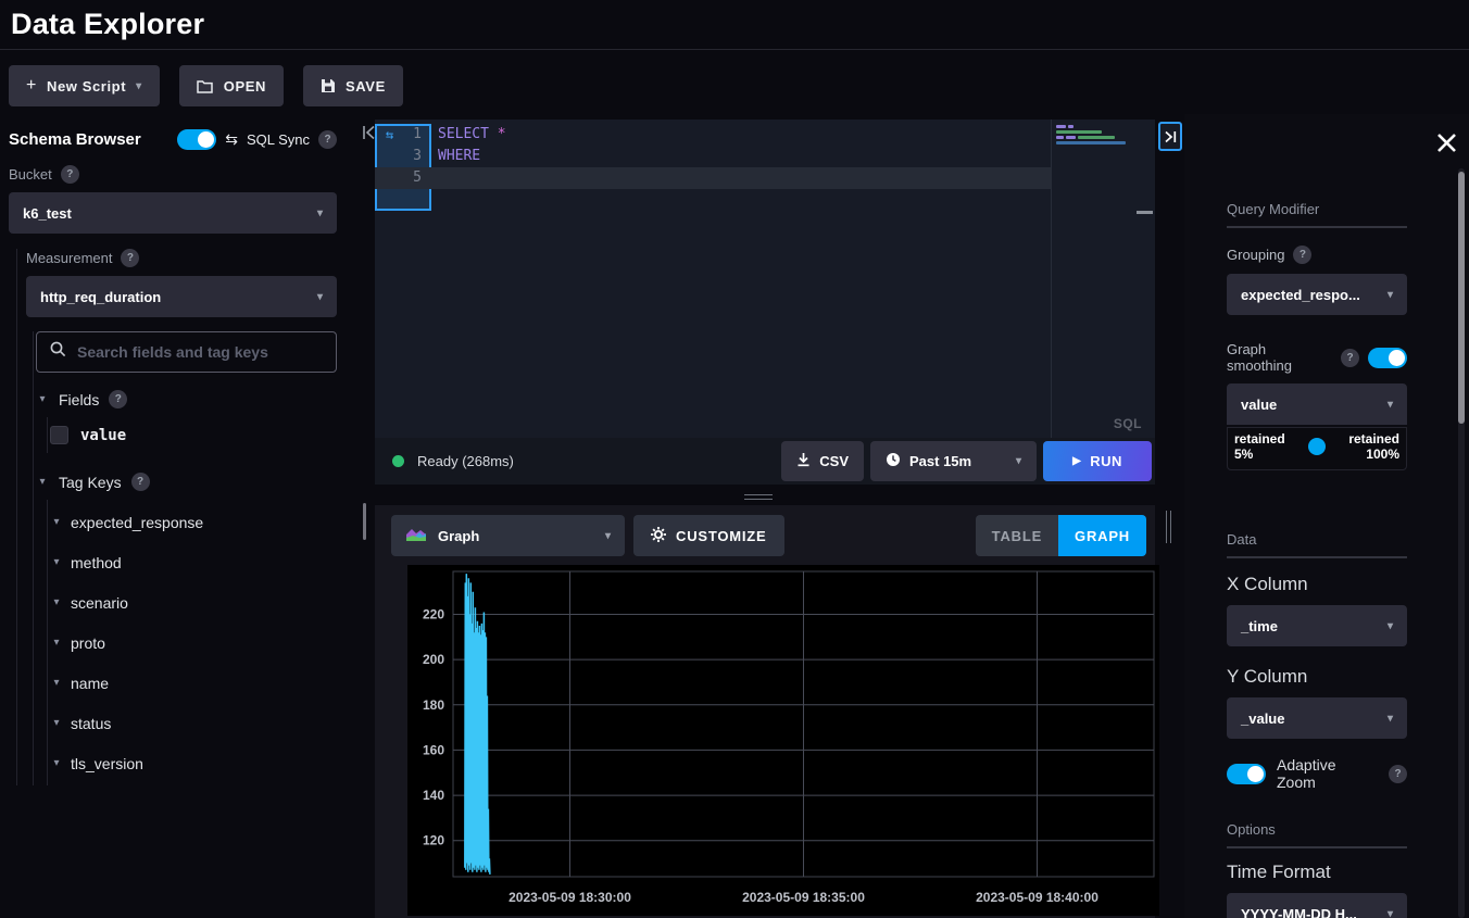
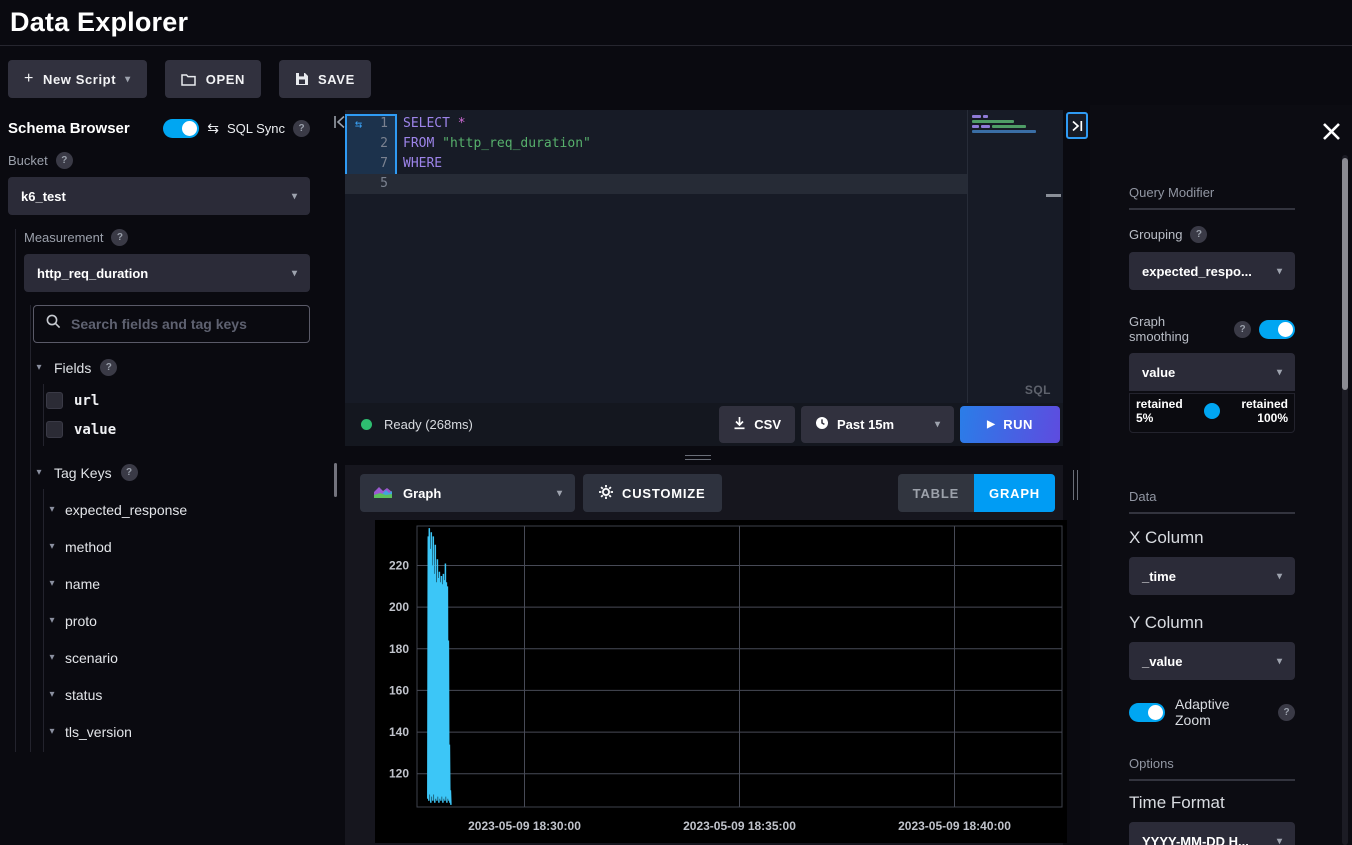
  Data Explorer
  +
  New Script
  ▾
  OPEN
  SAVE
  Schema Browser
  ⇆
  SQL Sync
  ?
  Bucket
  ?
  k6_test
  ▾
  Measurement
  ?
  http_req_duration
  ▾
  Search fields and tag keys
  ▾
  Fields
  ?
+ url
  value
  ▾
  Tag Keys
  ?
  ▾
  expected_response
  ▾
  method
  ▾
- scenario
+ name
  ▾
  proto
  ▾
- name
+ scenario
  ▾
  status
  ▾
  tls_version
  ⇆
  1
  SELECT *
+ 2
+ FROM "http_req_duration"
- 3
+ 7
  WHERE
  5
  SQL
  Ready (268ms)
  CSV
  Past 15m
  ▾
  ▶
  RUN
  Graph
  ▾
  CUSTOMIZE
  TABLE
  GRAPH
  120
  140
  160
  180
  200
  220
  2023-05-09 18:30:00
  2023-05-09 18:35:00
  2023-05-09 18:40:00
  Query Modifier
  Grouping
  ?
  expected_respo...
  ▾
  Graph smoothing
  ?
  value
  ▾
  retained 5%
  retained 100%
  Data
  X Column
  _time
  ▾
  Y Column
  _value
  ▾
  Adaptive Zoom
  ?
  Options
  Time Format
  YYYY-MM-DD H...
  ▾
